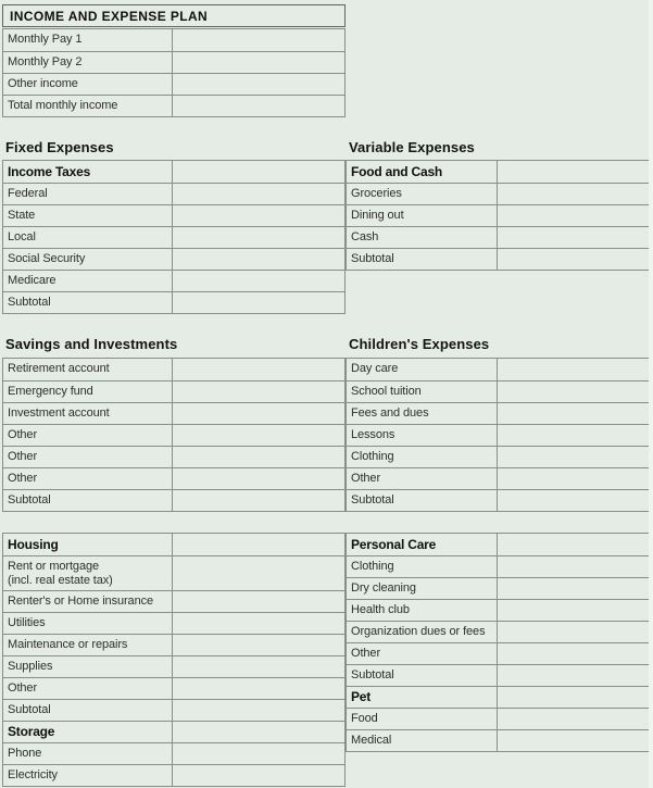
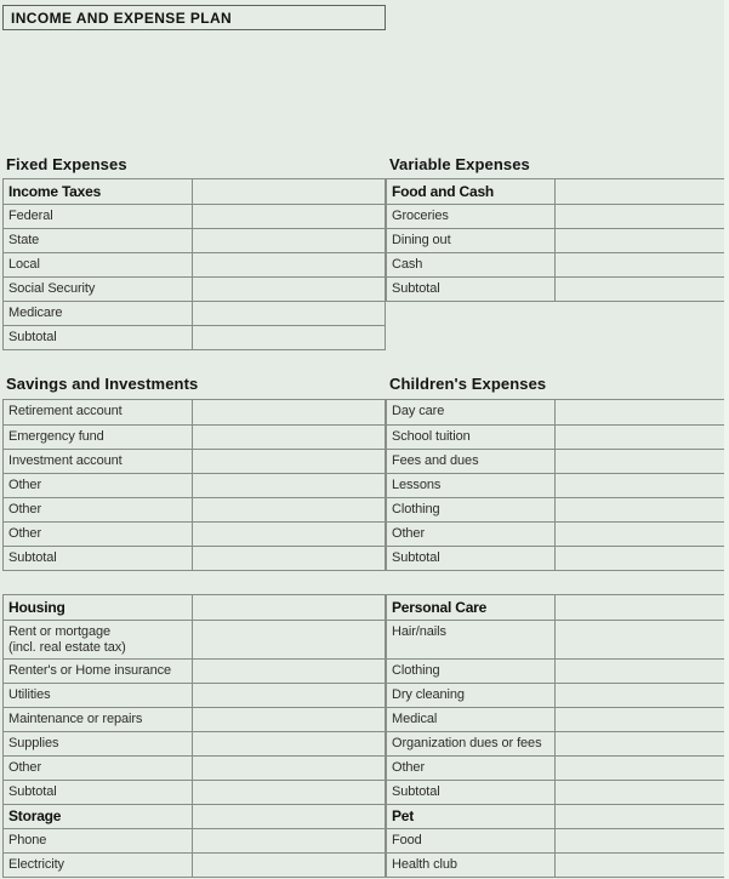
  INCOME AND EXPENSE PLAN
- Monthly Pay 1
- Monthly Pay 2
- Other income
- Total monthly income
  Fixed Expenses
  Variable Expenses
  Income Taxes
  Federal
  State
  Local
  Social Security
  Medicare
  Subtotal
  Food and Cash
  Groceries
  Dining out
  Cash
  Subtotal
  Savings and Investments
  Children's Expenses
  Retirement account
  Emergency fund
  Investment account
  Other
  Other
  Other
  Subtotal
  Day care
  School tuition
  Fees and dues
  Lessons
  Clothing
  Other
  Subtotal
  Housing
  Rent or mortgage
  (incl. real estate tax)
  Renter's or Home insurance
  Utilities
  Maintenance or repairs
  Supplies
  Other
  Subtotal
  Storage
  Phone
  Electricity
  Personal Care
+ Hair/nails
  Clothing
  Dry cleaning
- Health club
+ Medical
  Organization dues or fees
  Other
  Subtotal
  Pet
  Food
- Medical
+ Health club
